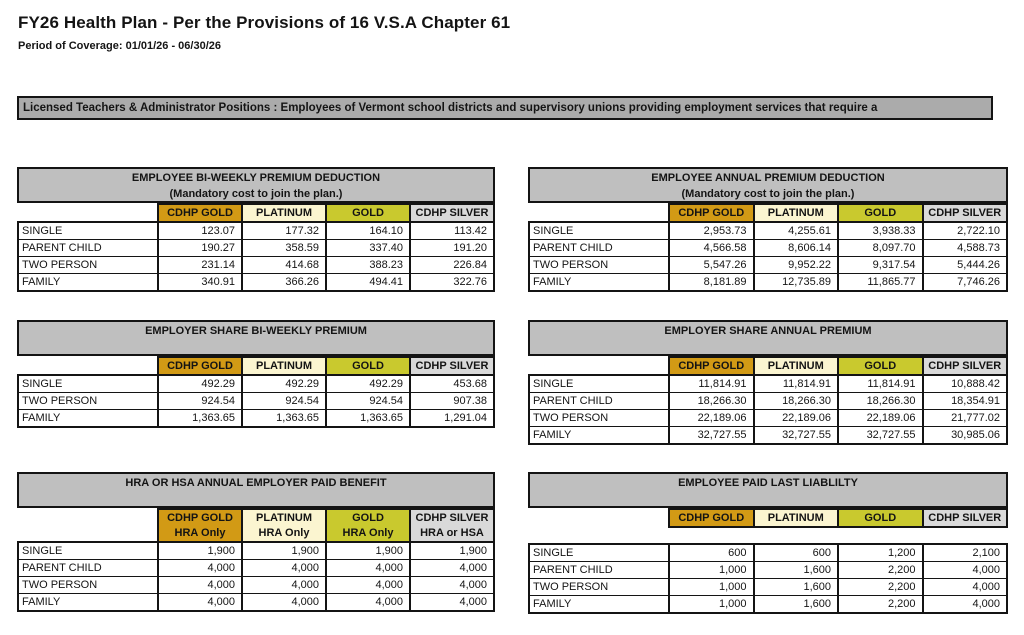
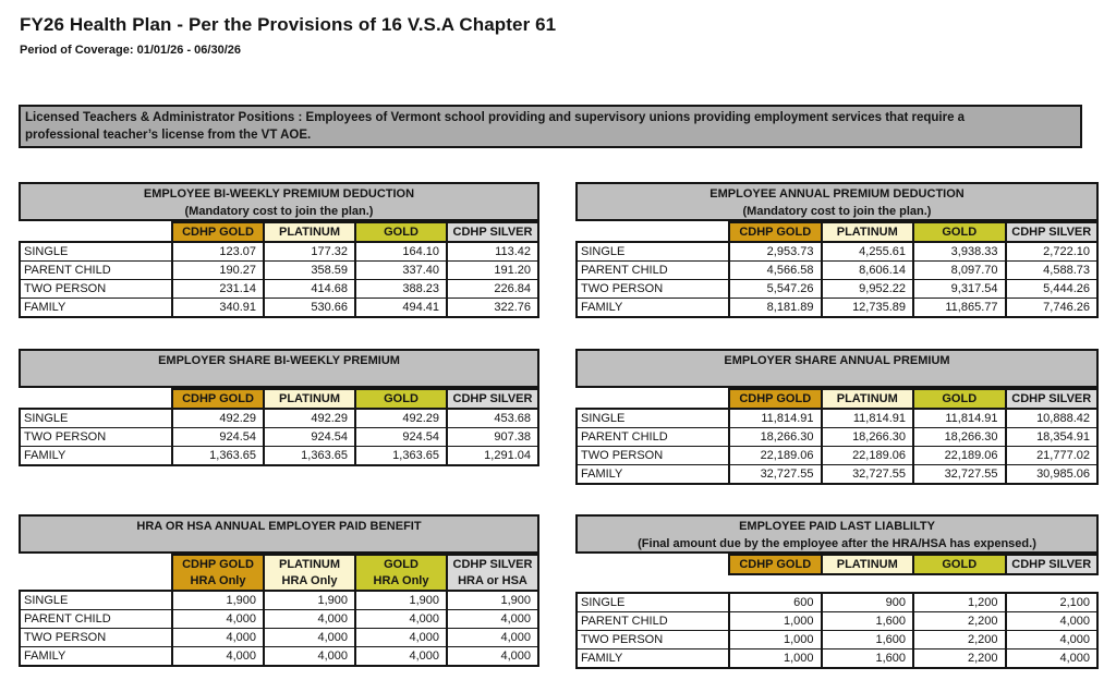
  FY26 Health Plan - Per the Provisions of 16 V.S.A Chapter 61
  Period of Coverage: 01/01/26 - 06/30/26
- Licensed Teachers & Administrator Positions : Employees of Vermont school districts and supervisory unions providing employment services that require a
+ Licensed Teachers & Administrator Positions : Employees of Vermont school providing and supervisory unions providing employment services that require a
+ professional teacher’s license from the VT AOE.
  EMPLOYEE BI-WEEKLY PREMIUM DEDUCTION
  (Mandatory cost to join the plan.)
  CDHP GOLD
  PLATINUM
  GOLD
  CDHP SILVER
  SINGLE	123.07	177.32	164.10	113.42
  PARENT CHILD	190.27	358.59	337.40	191.20
  TWO PERSON	231.14	414.68	388.23	226.84
- FAMILY	340.91	366.26	494.41	322.76
+ FAMILY	340.91	530.66	494.41	322.76
  EMPLOYEE ANNUAL PREMIUM DEDUCTION
  (Mandatory cost to join the plan.)
  CDHP GOLD
  PLATINUM
  GOLD
  CDHP SILVER
  SINGLE	2,953.73	4,255.61	3,938.33	2,722.10
  PARENT CHILD	4,566.58	8,606.14	8,097.70	4,588.73
  TWO PERSON	5,547.26	9,952.22	9,317.54	5,444.26
  FAMILY	8,181.89	12,735.89	11,865.77	7,746.26
  EMPLOYER SHARE BI-WEEKLY PREMIUM
  CDHP GOLD
  PLATINUM
  GOLD
  CDHP SILVER
  SINGLE	492.29	492.29	492.29	453.68
  TWO PERSON	924.54	924.54	924.54	907.38
  FAMILY	1,363.65	1,363.65	1,363.65	1,291.04
  EMPLOYER SHARE ANNUAL PREMIUM
  CDHP GOLD
  PLATINUM
  GOLD
  CDHP SILVER
  SINGLE	11,814.91	11,814.91	11,814.91	10,888.42
  PARENT CHILD	18,266.30	18,266.30	18,266.30	18,354.91
  TWO PERSON	22,189.06	22,189.06	22,189.06	21,777.02
  FAMILY	32,727.55	32,727.55	32,727.55	30,985.06
  HRA OR HSA ANNUAL EMPLOYER PAID BENEFIT
  CDHP GOLD
  HRA Only
  PLATINUM
  HRA Only
  GOLD
  HRA Only
  CDHP SILVER
  HRA or HSA
  SINGLE	1,900	1,900	1,900	1,900
  PARENT CHILD	4,000	4,000	4,000	4,000
  TWO PERSON	4,000	4,000	4,000	4,000
  FAMILY	4,000	4,000	4,000	4,000
  EMPLOYEE PAID LAST LIABLILTY
+ (Final amount due by the employee after the HRA/HSA has expensed.)
  CDHP GOLD
  PLATINUM
  GOLD
  CDHP SILVER
- SINGLE	600	600	1,200	2,100
+ SINGLE	600	900	1,200	2,100
  PARENT CHILD	1,000	1,600	2,200	4,000
  TWO PERSON	1,000	1,600	2,200	4,000
  FAMILY	1,000	1,600	2,200	4,000
